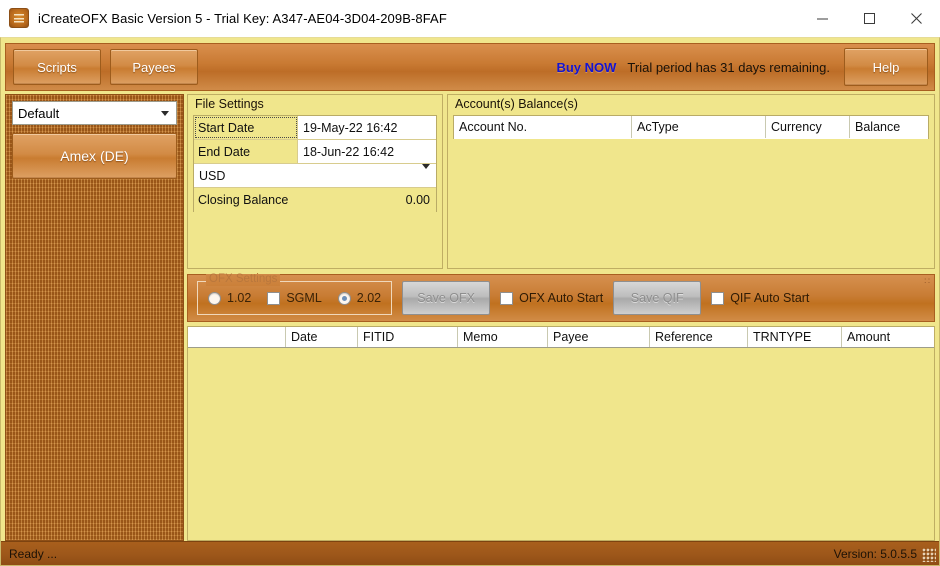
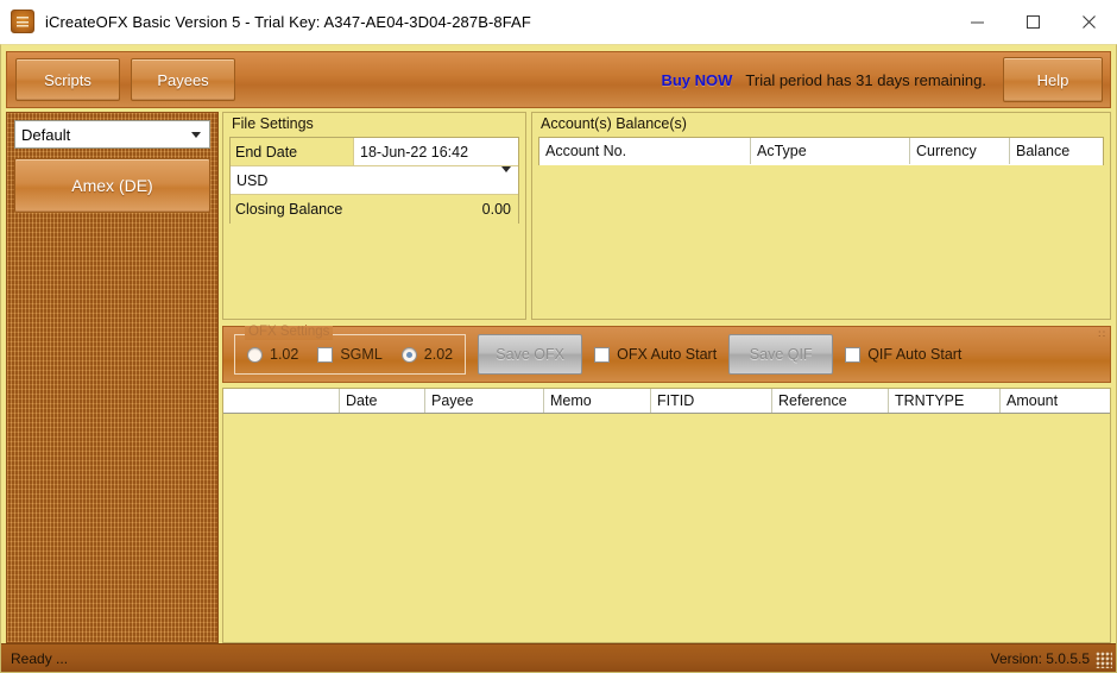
- iCreateOFX Basic Version 5 - Trial Key: A347-AE04-3D04-209B-8FAF
+ iCreateOFX Basic Version 5 - Trial Key: A347-AE04-3D04-287B-8FAF
  Scripts
  Payees
  Buy NOW
  Trial period has 31 days remaining.
  Help
  Default
  Amex (DE)
  File Settings
- Start Date
- 19-May-22 16:42
  End Date
  18-Jun-22 16:42
  USD
  Closing Balance
  0.00
  Account(s) Balance(s)
  Account No.
  AcType
  Currency
  Balance
  OFX Settings
  1.02
  SGML
  2.02
  Save OFX
  OFX Auto Start
  Save QIF
  QIF Auto Start
  ∷
  Date
- FITID
+ Payee
  Memo
- Payee
+ FITID
  Reference
  TRNTYPE
  Amount
  Ready ...
  Version: 5.0.5.5
